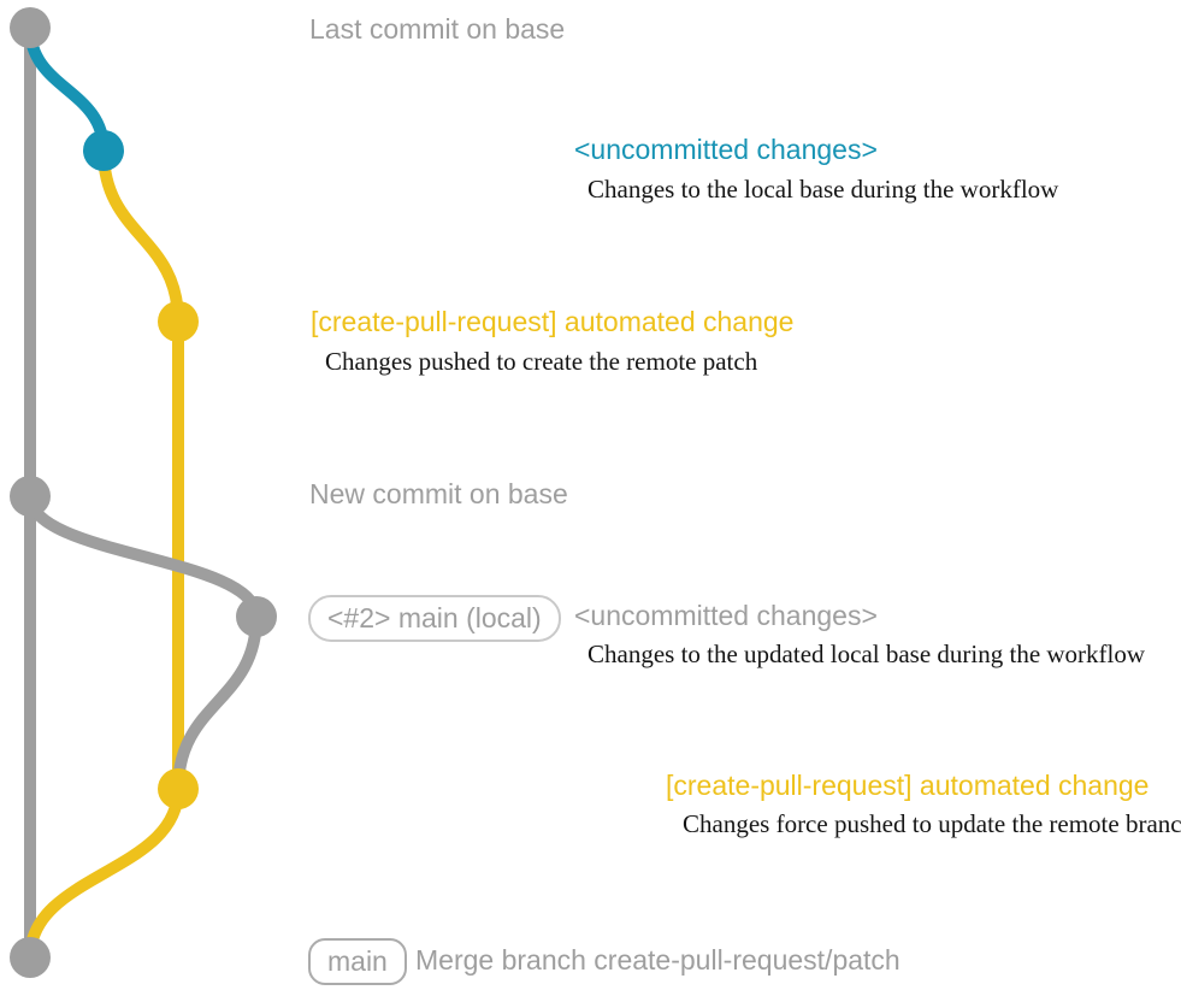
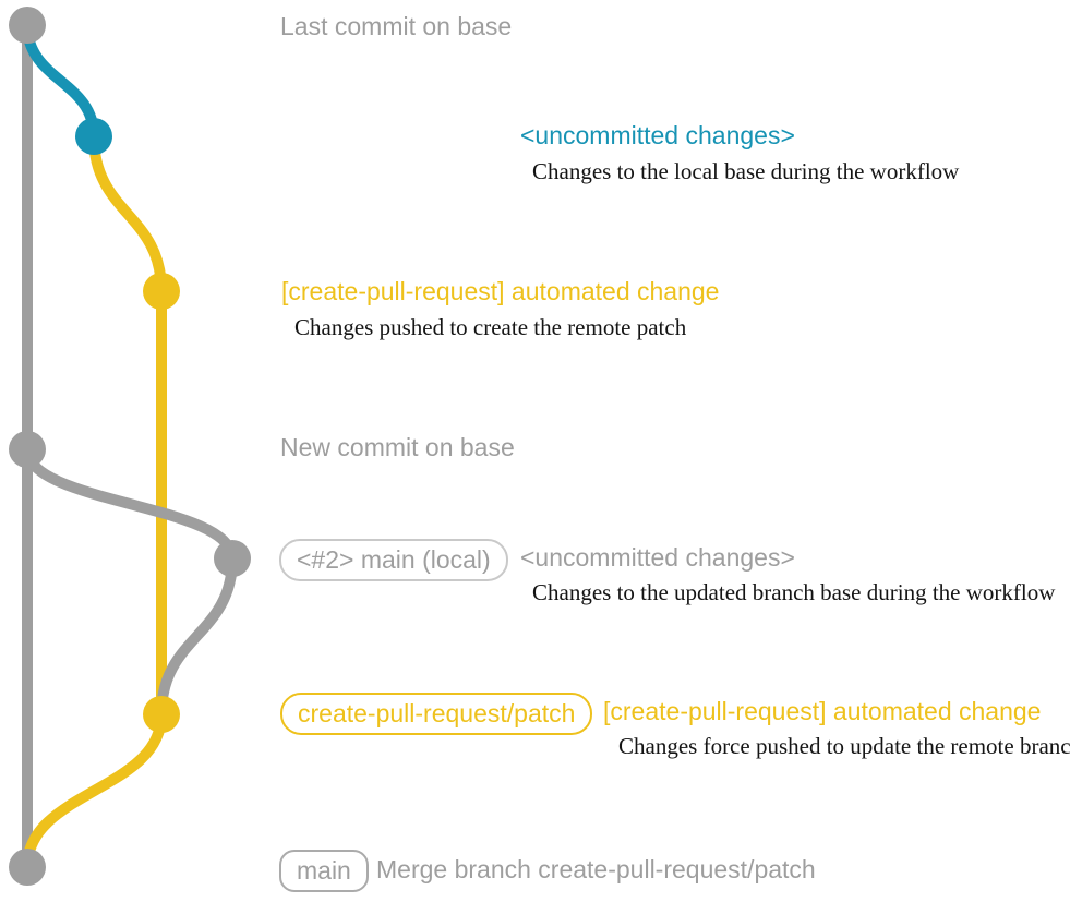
  Last commit on base
  <uncommitted changes>
  Changes to the local base during the workflow
  [create-pull-request] automated change
  Changes pushed to create the remote patch
  New commit on base
  <#2> main (local)
  <uncommitted changes>
- Changes to the updated local base during the workflow
+ Changes to the updated branch base during the workflow
+ create-pull-request/patch
  [create-pull-request] automated change
  Changes force pushed to update the remote branc
  main
  Merge branch create-pull-request/patch
